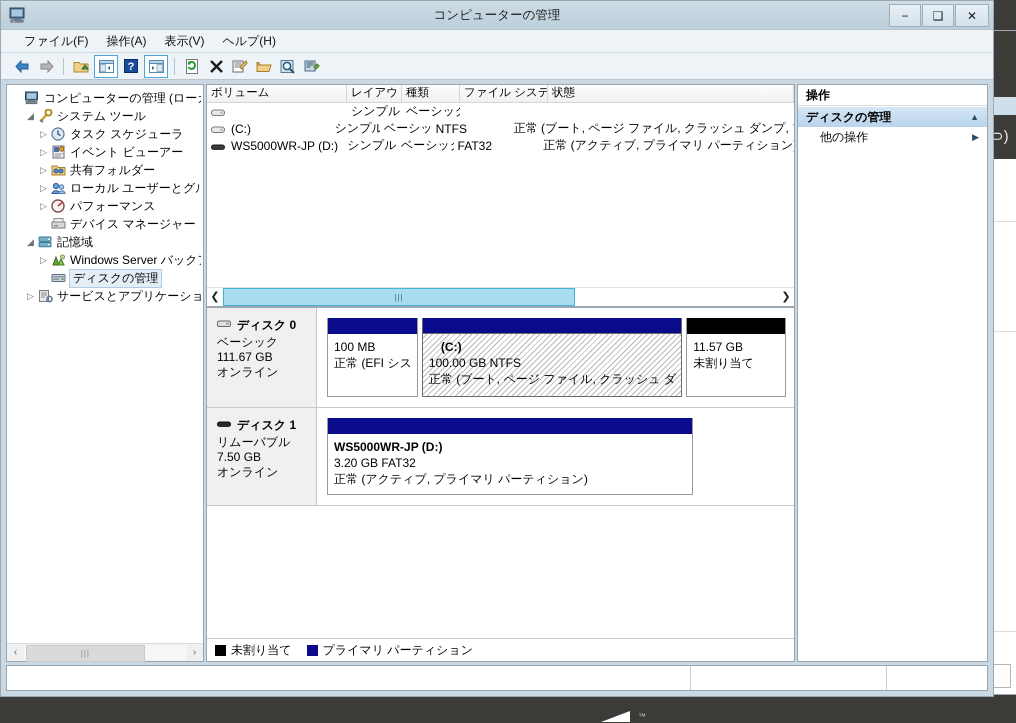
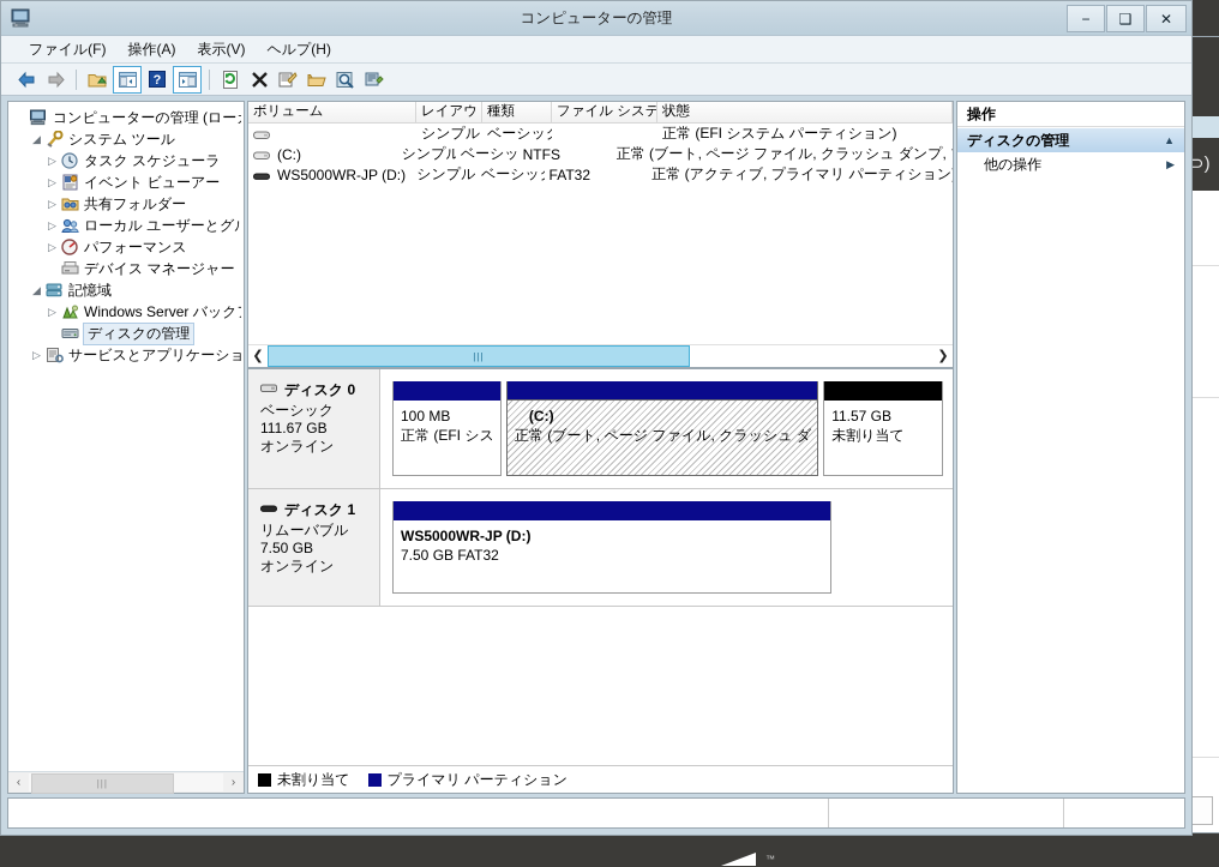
  ⊃)
  ™
  コンピューターの管理
  −
  ❑
  ✕
  ファイル(F)
  操作(A)
  表示(V)
  ヘルプ(H)
  ?
  コンピューターの管理 (ロー
  ◢
  システム ツール
  ▷
  タスク スケジューラ
  ▷
  イベント ビューアー
  ▷
  共有フォルダー
  ▷
  ローカル ユーザーとグ
  ▷
  パフォーマンス
  デバイス マネージャー
  ◢
  記憶域
  ▷
  Windows Server バック
  ディスクの管理
  ▷
  サービスとアプリケーショ
  ‹
  |||
  ›
  ボリューム
  レイアウ
  種類
  ファイル システ
  状態
  シンプル
  ベーシッ
+ 正常 (EFI システム パーティション)
  (C:)
  シンプル
  ベーシッ
  NTFS
  正常 (ブート, ページ ファイル, クラッシュ ダンプ,
  WS5000WR-JP (D:)
  シンプル
  ベーシッ
  FAT32
  正常 (アクティブ, プライマリ パーティション
  ❮
  |||
  ❯
  ディスク 0
  ベーシック
  111.67 GB
  オンライン
  100 MB
  正常 (EFI シス
  (C:)
- 100.00 GB NTFS
  正常 (ブート, ページ ファイル, クラッシュ ダ
  11.57 GB
  未割り当て
  ディスク 1
  リムーバブル
  7.50 GB
  オンライン
  WS5000WR-JP (D:)
- 3.20 GB FAT32
+ 7.50 GB FAT32
- 正常 (アクティブ, プライマリ パーティション)
  未割り当て
  プライマリ パーティション
  操作
  ディスクの管理
  ▲
  他の操作
  ▶
